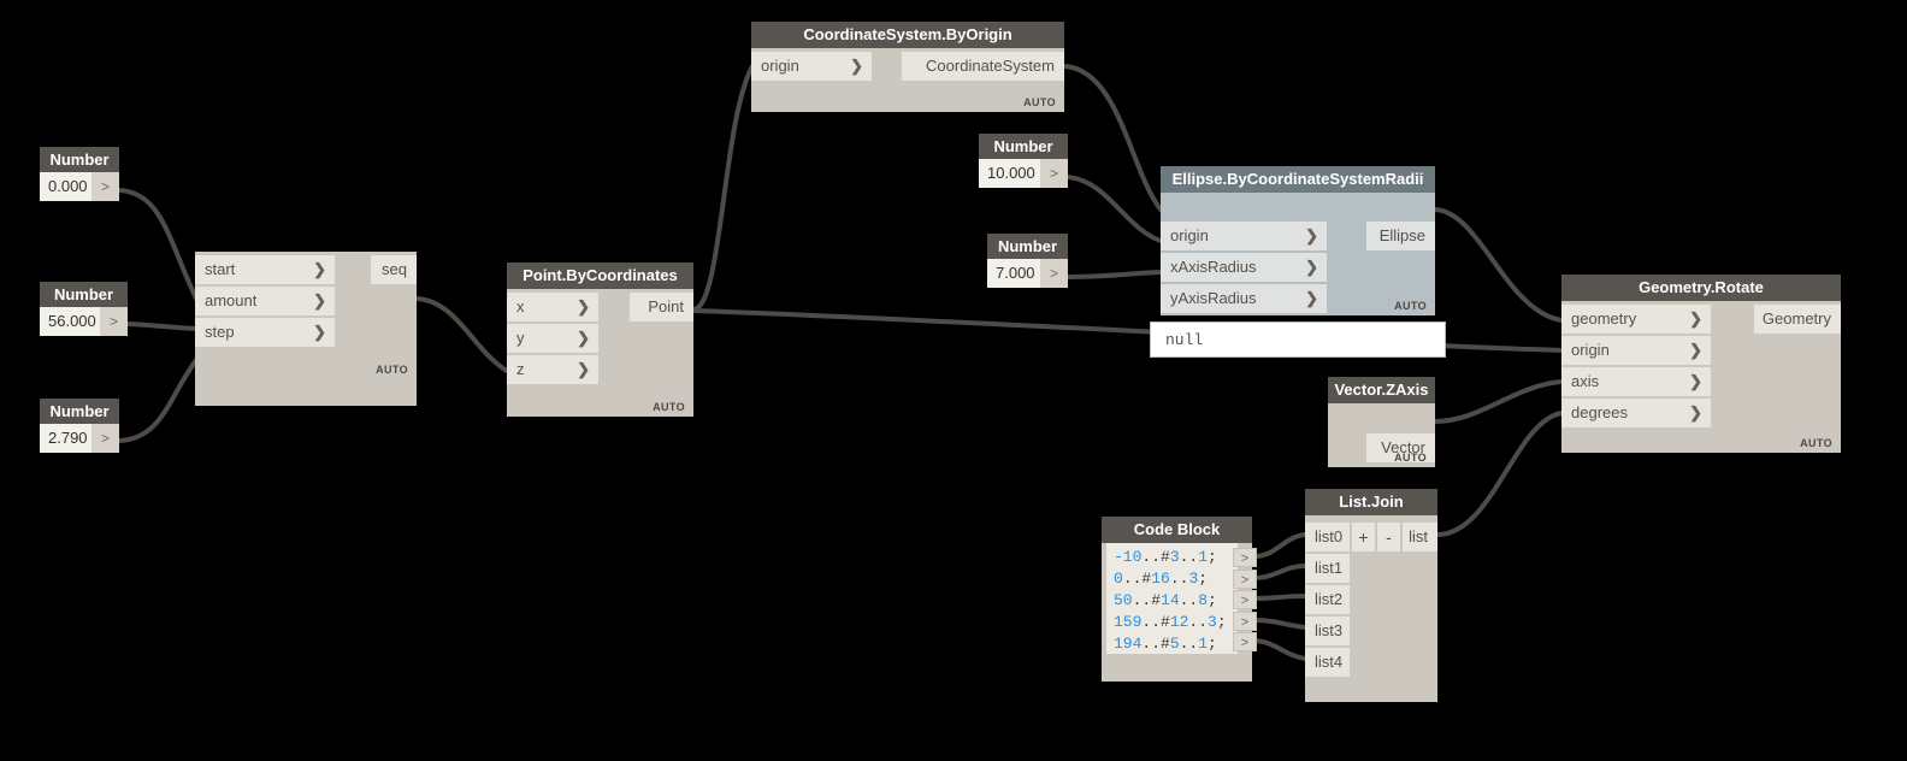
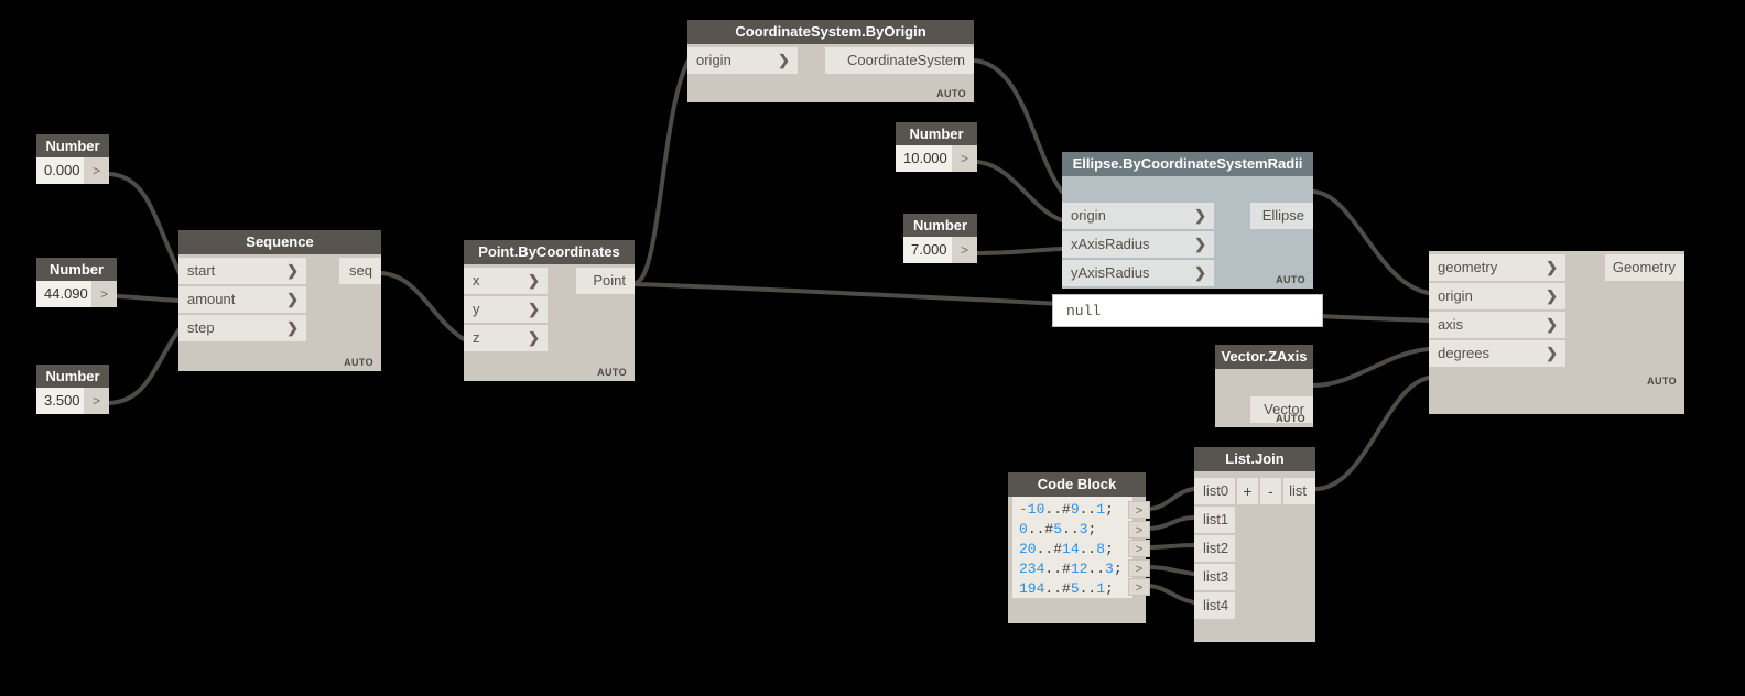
  Number
  0.000
  >
  Number
- 56.000
+ 44.090
  >
  Number
- 2.790
+ 3.500
  >
  Number
  10.000
  >
  Number
  7.000
  >
+ Sequence
  start
  ❯
  amount
  ❯
  step
  ❯
  seq
  AUTO
  Point.ByCoordinates
  x
  ❯
  y
  ❯
  z
  ❯
  Point
  AUTO
  CoordinateSystem.ByOrigin
  origin
  ❯
  CoordinateSystem
  AUTO
  Ellipse.ByCoordinateSystemRadii
  origin
  ❯
  xAxisRadius
  ❯
  yAxisRadius
  ❯
  Ellipse
  AUTO
  null
- Geometry.Rotate
  geometry
  ❯
  origin
  ❯
  axis
  ❯
  degrees
  ❯
  Geometry
  AUTO
  Vector.ZAxis
  Vector
  AUTO
  List.Join
  list0
  list1
  list2
  list3
  list4
  +
  -
  list
  Code Block
- -10..#3..1;
+ -10..#9..1;
- 0..#16..3;
+ 0..#5..3;
- 50..#14..8;
+ 20..#14..8;
- 159..#12..3;
+ 234..#12..3;
  194..#5..1;
  >
  >
  >
  >
  >
